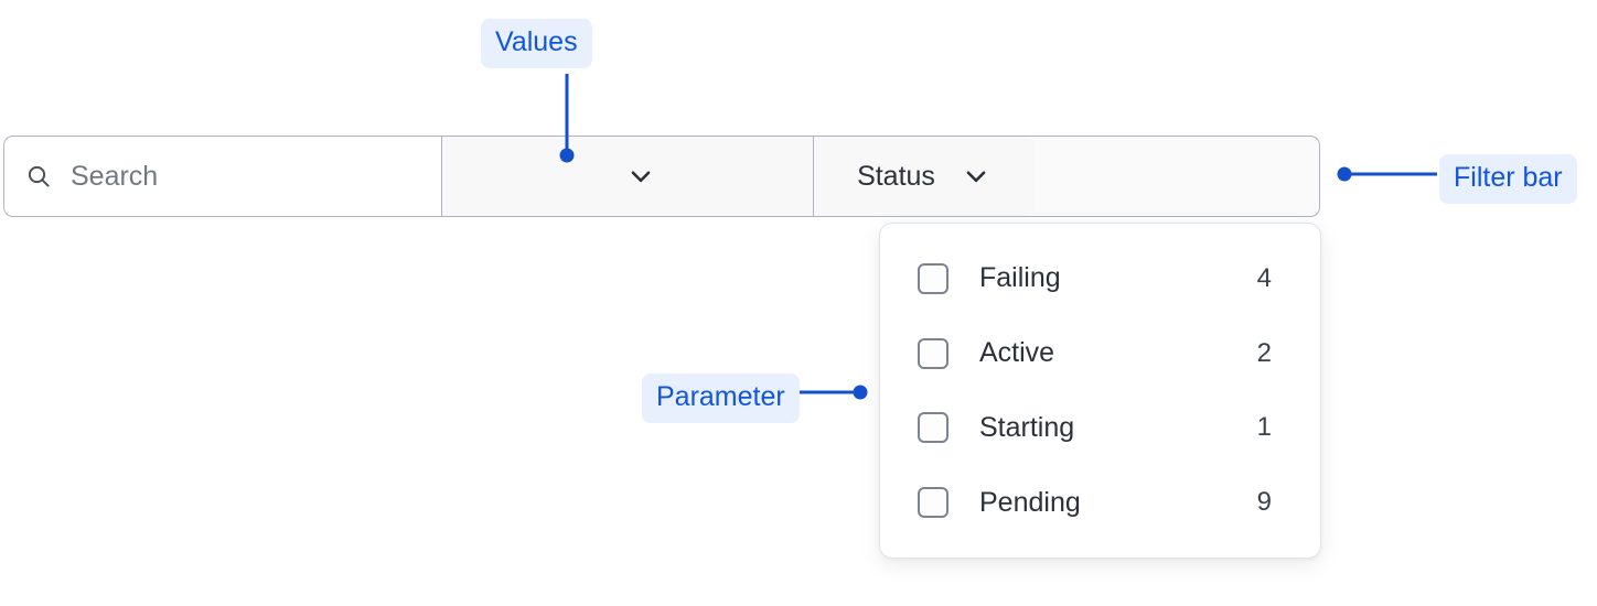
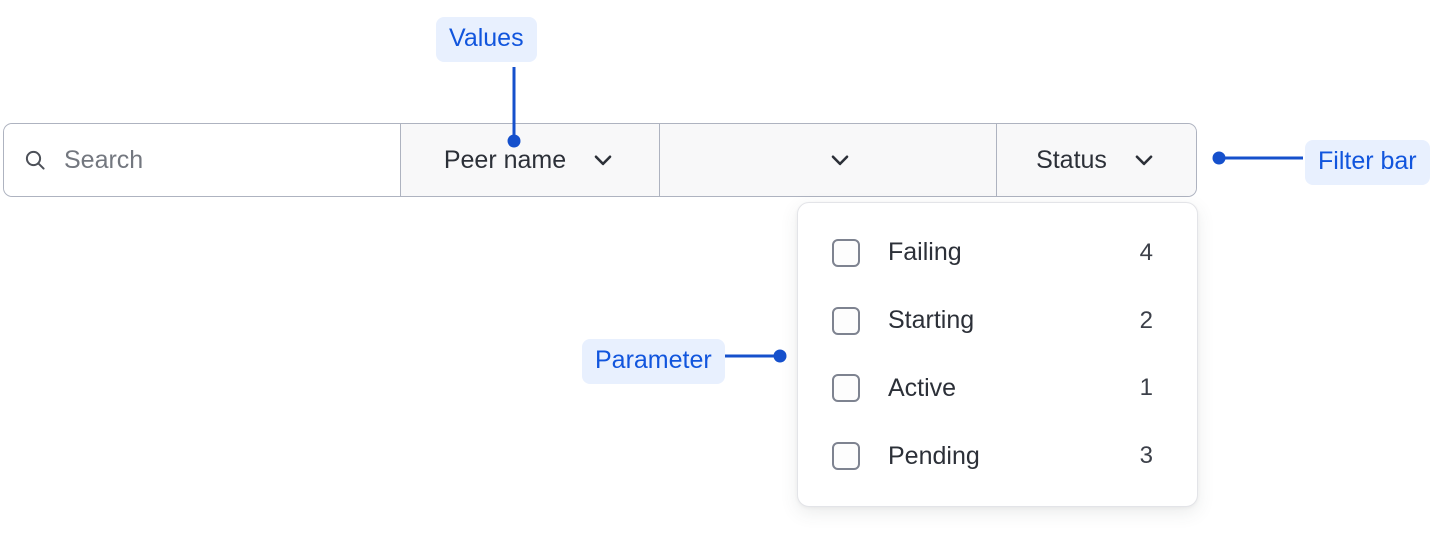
  Search
+ Peer name
  Status
  Failing
  4
- Active
+ Starting
  2
- Starting
+ Active
  1
  Pending
- 9
+ 3
  Values
  Filter bar
  Parameter
